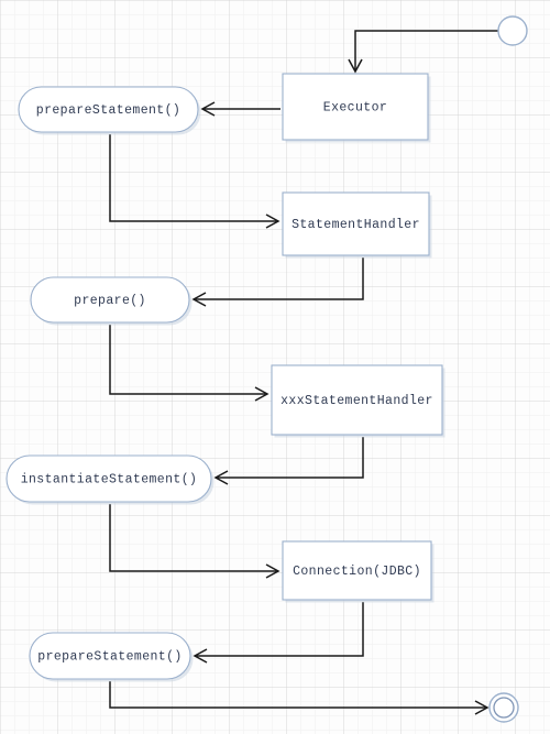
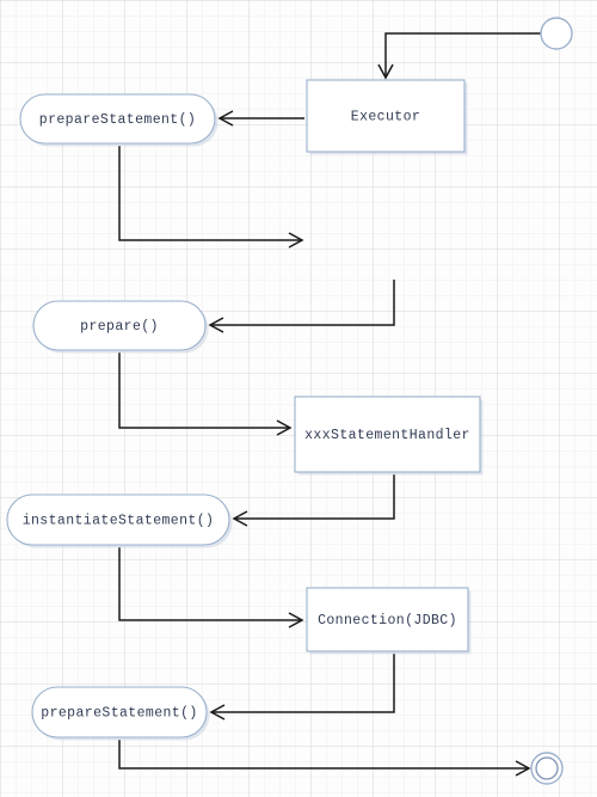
  Executor
  prepareStatement()
- StatementHandler
  prepare()
  xxxStatementHandler
  instantiateStatement()
  Connection(JDBC)
  prepareStatement()
